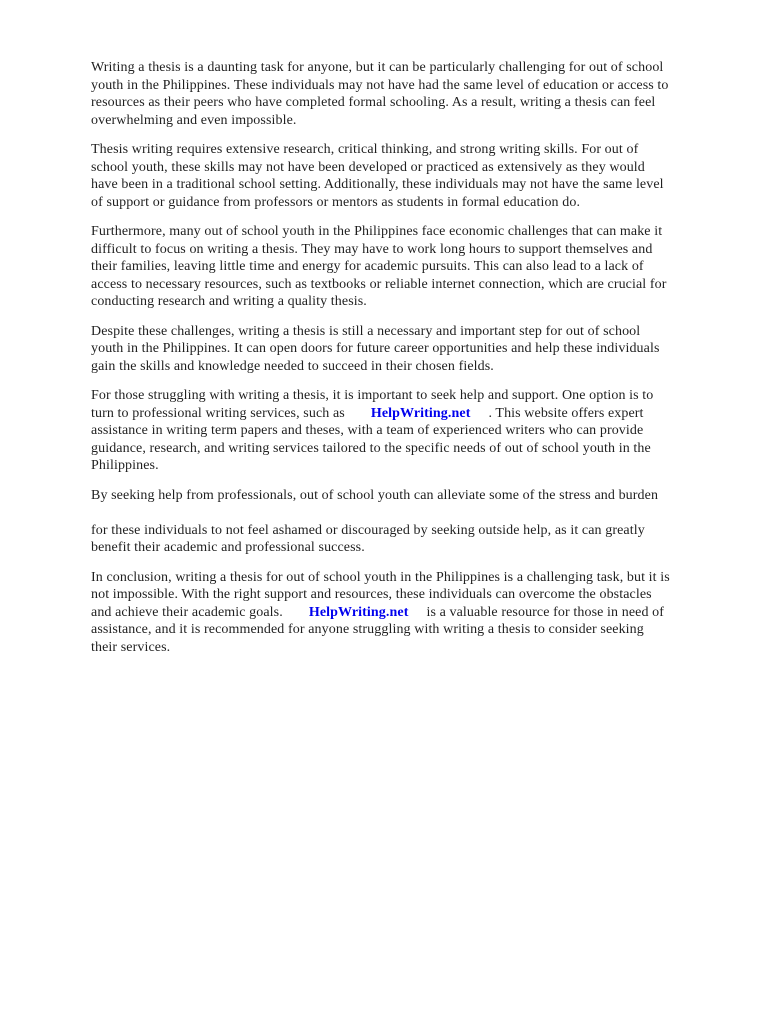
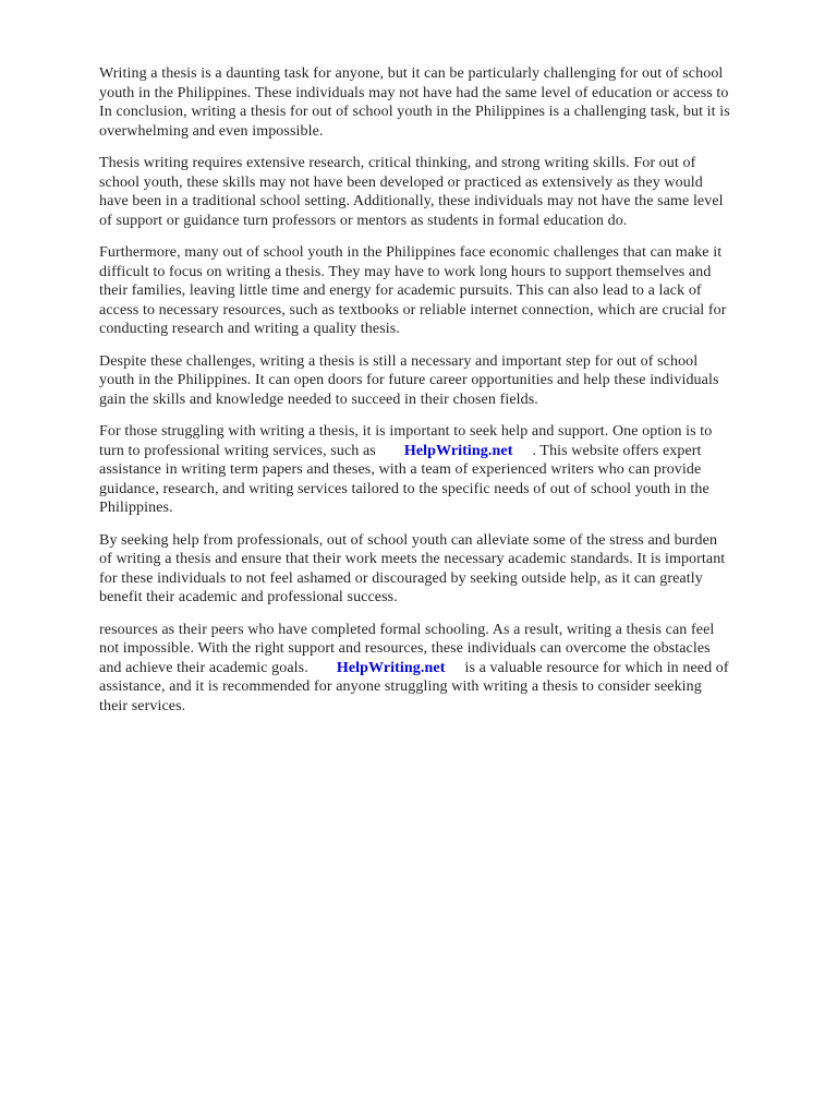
  Writing a thesis is a daunting task for anyone, but it can be particularly challenging for out of school
  youth in the Philippines. These individuals may not have had the same level of education or access to
- resources as their peers who have completed formal schooling. As a result, writing a thesis can feel
+ In conclusion, writing a thesis for out of school youth in the Philippines is a challenging task, but it is
  overwhelming and even impossible.
  Thesis writing requires extensive research, critical thinking, and strong writing skills. For out of
  school youth, these skills may not have been developed or practiced as extensively as they would
  have been in a traditional school setting. Additionally, these individuals may not have the same level
- of support or guidance from professors or mentors as students in formal education do.
+ of support or guidance turn professors or mentors as students in formal education do.
  Furthermore, many out of school youth in the Philippines face economic challenges that can make it
  difficult to focus on writing a thesis. They may have to work long hours to support themselves and
  their families, leaving little time and energy for academic pursuits. This can also lead to a lack of
  access to necessary resources, such as textbooks or reliable internet connection, which are crucial for
  conducting research and writing a quality thesis.
  Despite these challenges, writing a thesis is still a necessary and important step for out of school
  youth in the Philippines. It can open doors for future career opportunities and help these individuals
  gain the skills and knowledge needed to succeed in their chosen fields.
  For those struggling with writing a thesis, it is important to seek help and support. One option is to
  turn to professional writing services, such as HelpWriting.net . This website offers expert
  assistance in writing term papers and theses, with a team of experienced writers who can provide
  guidance, research, and writing services tailored to the specific needs of out of school youth in the
  Philippines.
  By seeking help from professionals, out of school youth can alleviate some of the stress and burden
+ of writing a thesis and ensure that their work meets the necessary academic standards. It is important
  for these individuals to not feel ashamed or discouraged by seeking outside help, as it can greatly
  benefit their academic and professional success.
- In conclusion, writing a thesis for out of school youth in the Philippines is a challenging task, but it is
+ resources as their peers who have completed formal schooling. As a result, writing a thesis can feel
  not impossible. With the right support and resources, these individuals can overcome the obstacles
- and achieve their academic goals. HelpWriting.net is a valuable resource for those in need of
+ and achieve their academic goals. HelpWriting.net is a valuable resource for which in need of
  assistance, and it is recommended for anyone struggling with writing a thesis to consider seeking
  their services.
